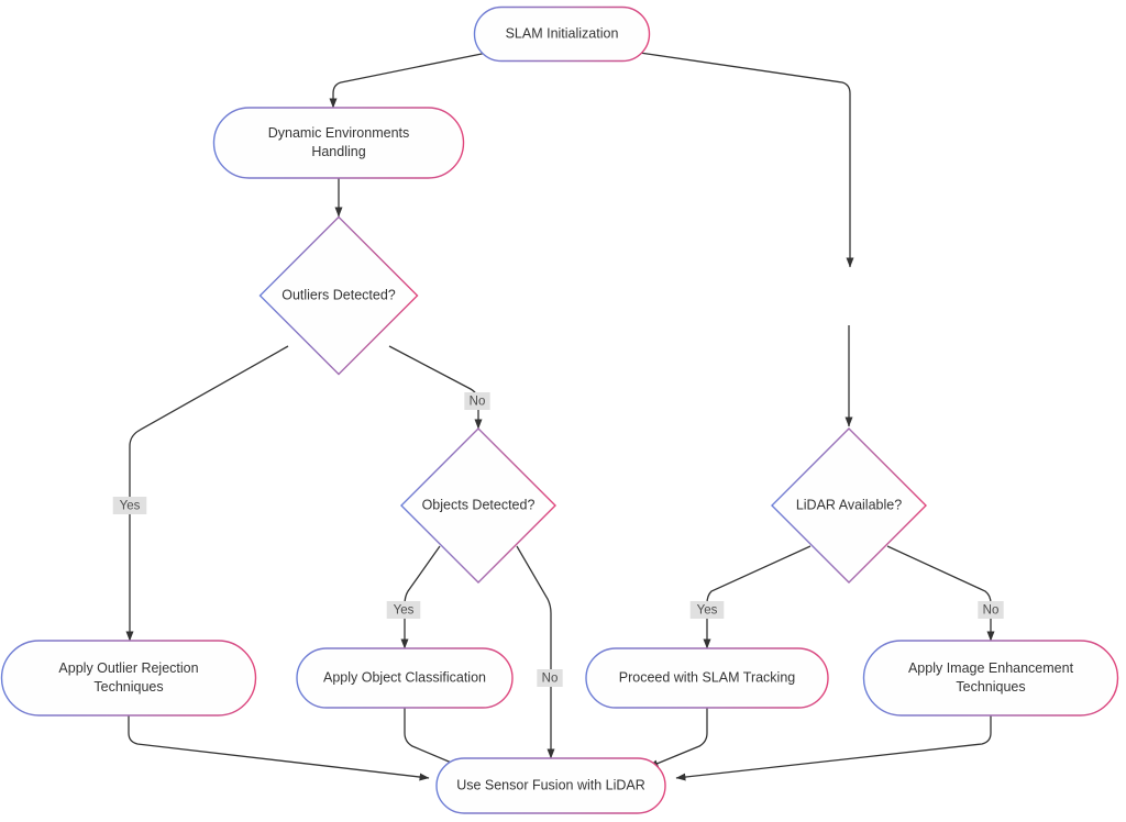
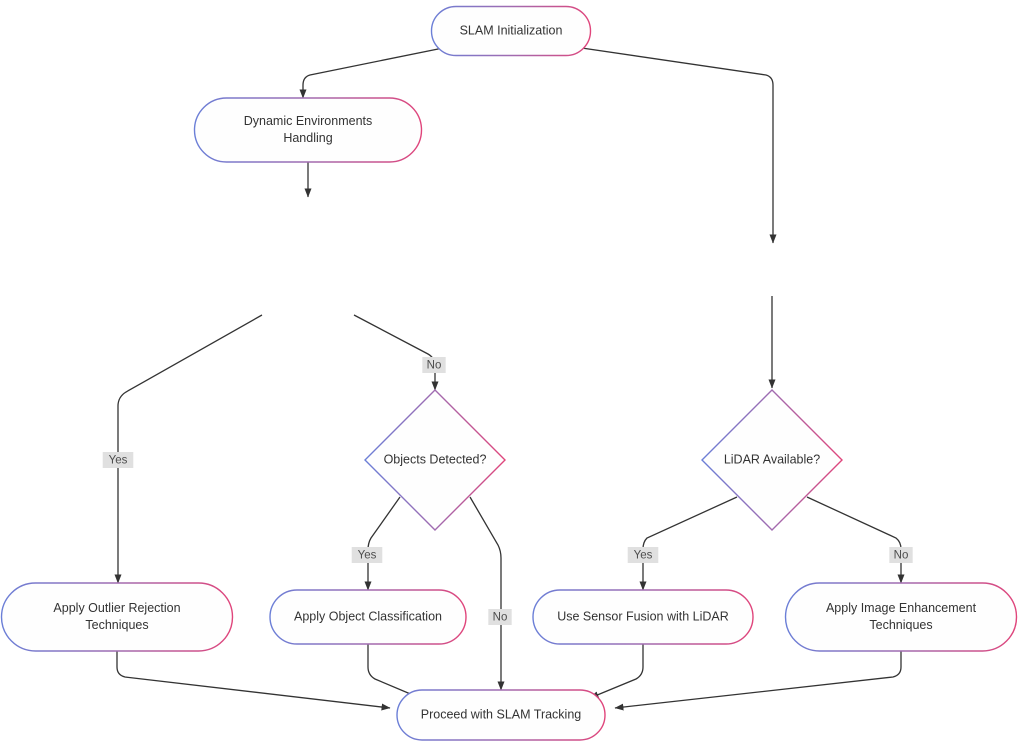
  SLAM Initialization
  Dynamic Environments
  Handling
- Outliers Detected?
  Objects Detected?
  LiDAR Available?
  Apply Outlier Rejection
  Techniques
  Apply Object Classification
- Proceed with SLAM Tracking
+ Use Sensor Fusion with LiDAR
  Apply Image Enhancement
  Techniques
- Use Sensor Fusion with LiDAR
+ Proceed with SLAM Tracking
  Yes
  No
  Yes
  No
  Yes
  No
